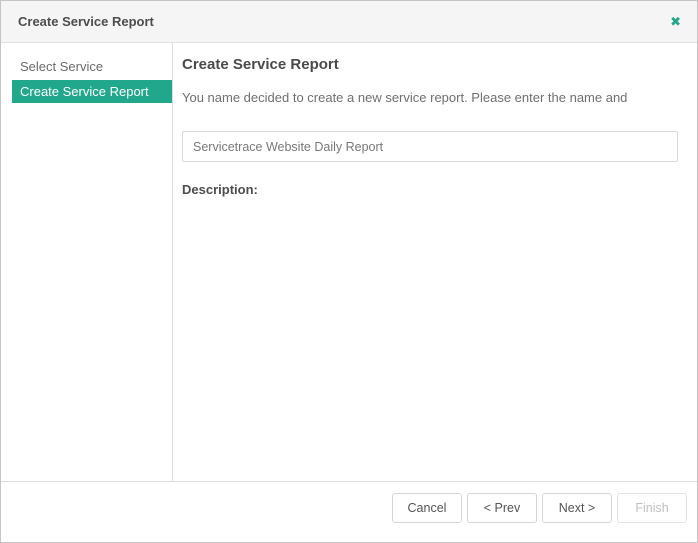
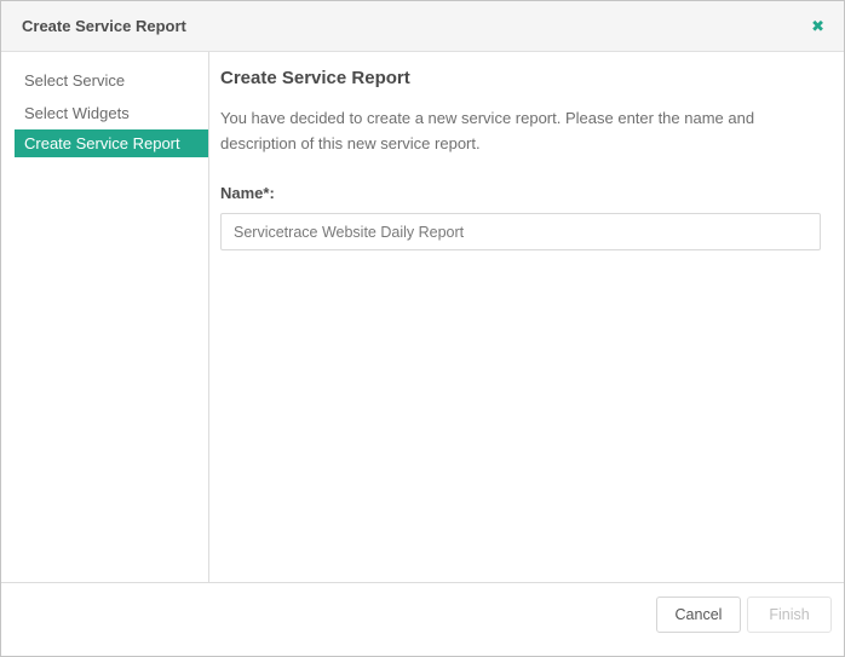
  Create Service Report
  ✖
  Select Service
+ Select Widgets
  Create Service Report
  Create Service Report
- You name decided to create a new service report. Please enter the name and
+ You have decided to create a new service report. Please enter the name and
+ description of this new service report.
+ Name*:
  Servicetrace Website Daily Report
- Description:
  Cancel
- < Prev
- Next >
  Finish
